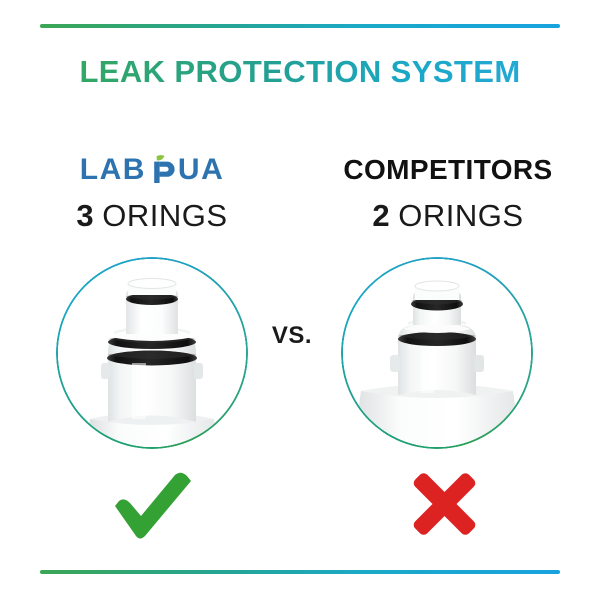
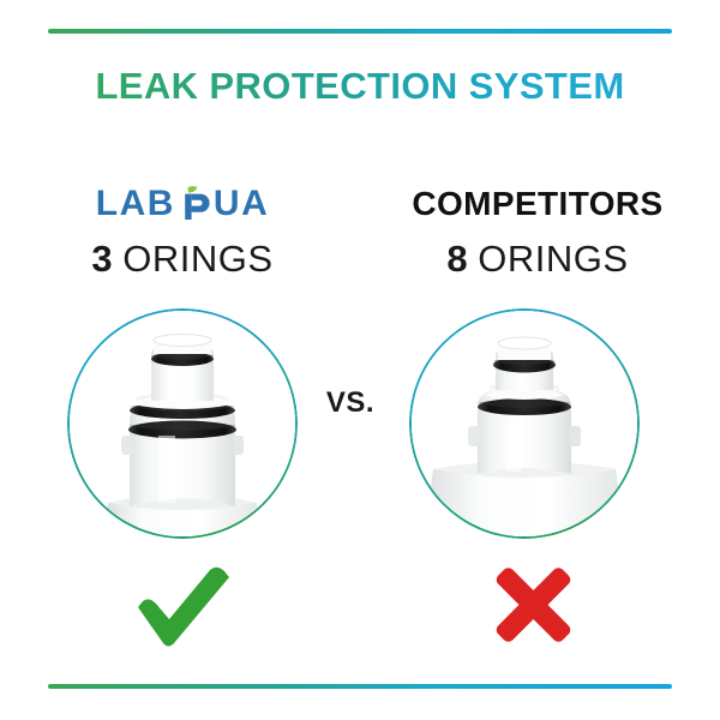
  LEAK PROTECTION SYSTEM
  LAB
  UA
  3 ORINGS
  COMPETITORS
- 2 ORINGS
+ 8 ORINGS
  VS.
